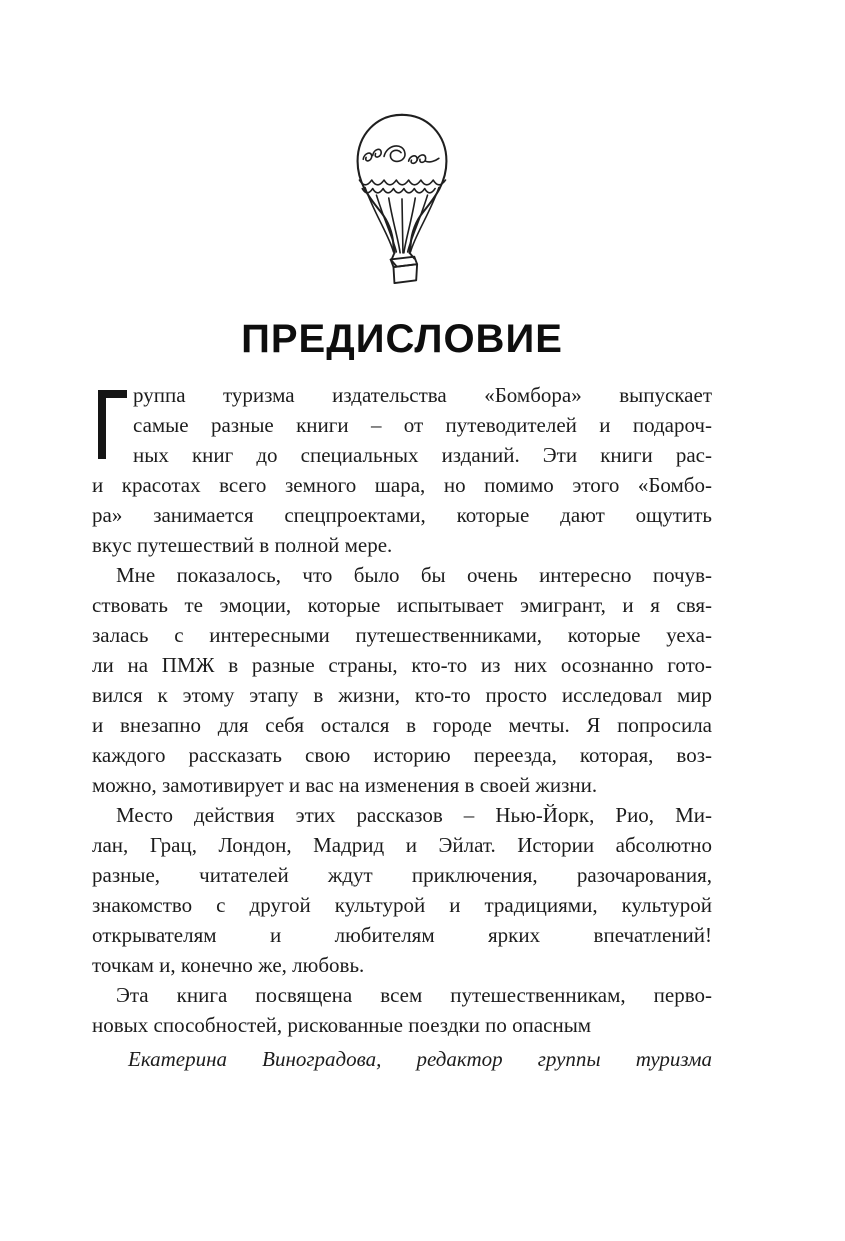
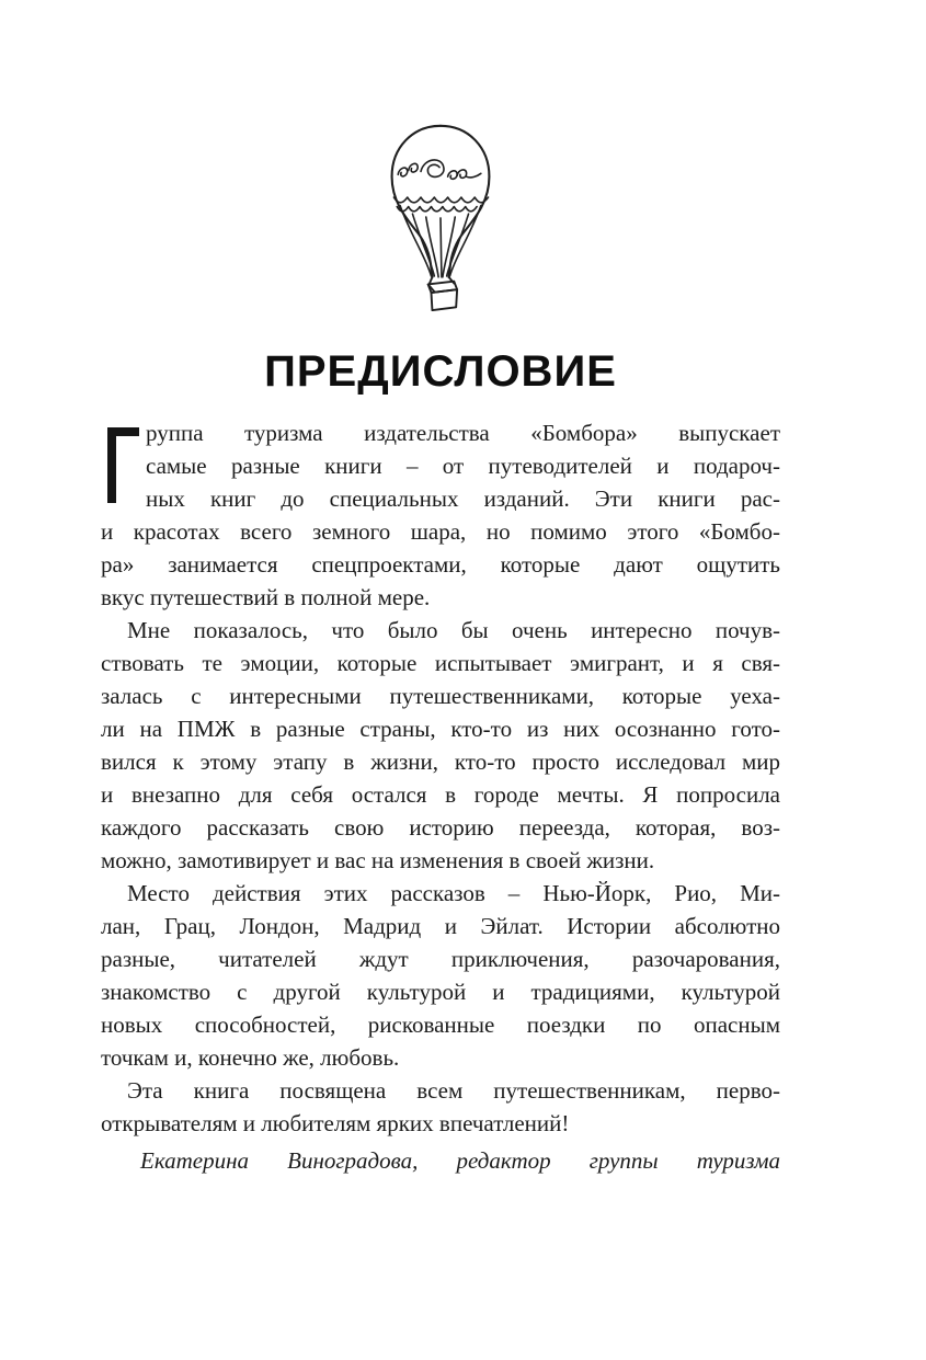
  ПРЕДИСЛОВИЕ
  руппа туризма издательства «Бомбора» выпускает
  самые разные книги – от путеводителей и подароч-
  ных книг до специальных изданий. Эти книги рас-
  и красотах всего земного шара, но помимо этого «Бомбо-
  ра» занимается спецпроектами, которые дают ощутить
  вкус путешествий в полной мере.
  Мне показалось, что было бы очень интересно почув-
  ствовать те эмоции, которые испытывает эмигрант, и я свя-
  залась с интересными путешественниками, которые уеха-
  ли на ПМЖ в разные страны, кто-то из них осознанно гото-
  вился к этому этапу в жизни, кто-то просто исследовал мир
  и внезапно для себя остался в городе мечты. Я попросила
  каждого рассказать свою историю переезда, которая, воз-
  можно, замотивирует и вас на изменения в своей жизни.
  Место действия этих рассказов – Нью-Йорк, Рио, Ми-
  лан, Грац, Лондон, Мадрид и Эйлат. Истории абсолютно
  разные, читателей ждут приключения, разочарования,
  знакомство с другой культурой и традициями, культурой
- открывателям и любителям ярких впечатлений!
+ новых способностей, рискованные поездки по опасным
  точкам и, конечно же, любовь.
  Эта книга посвящена всем путешественникам, перво-
- новых способностей, рискованные поездки по опасным
+ открывателям и любителям ярких впечатлений!
  Екатерина Виноградова, редактор группы туризма
